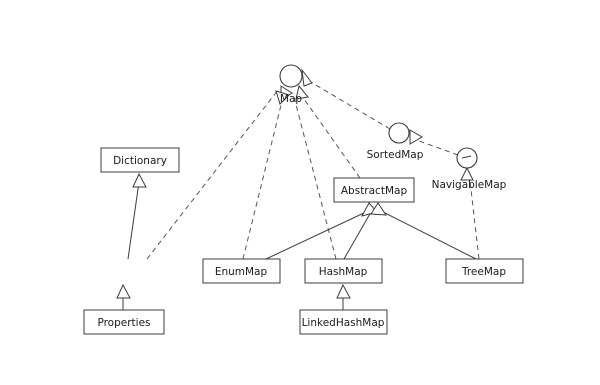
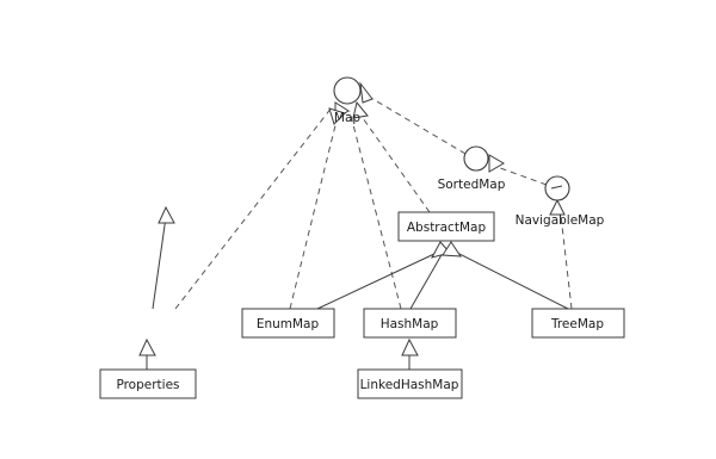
  Map
  SortedMap
  NavigableMap
- Dictionary
  Properties
  EnumMap
  AbstractMap
  HashMap
  LinkedHashMap
  TreeMap
